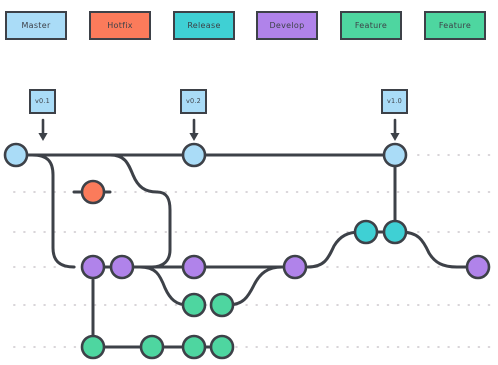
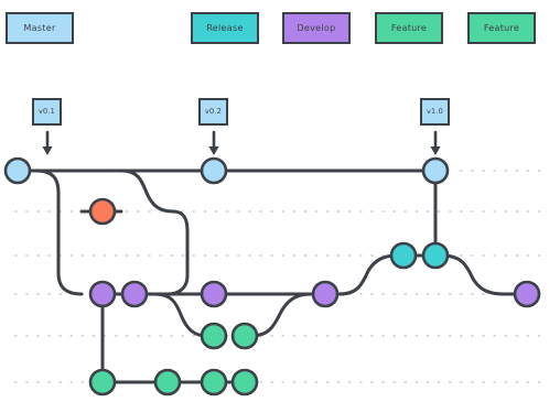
  Master
- Hotfix
  Release
  Develop
  Feature
  Feature
  v0.1
  v0.2
  v1.0
